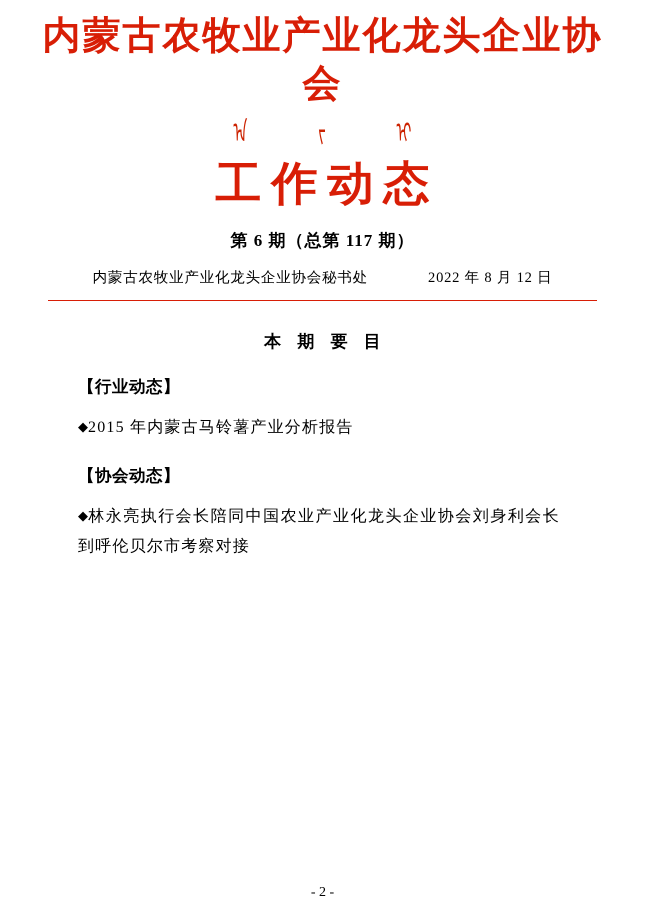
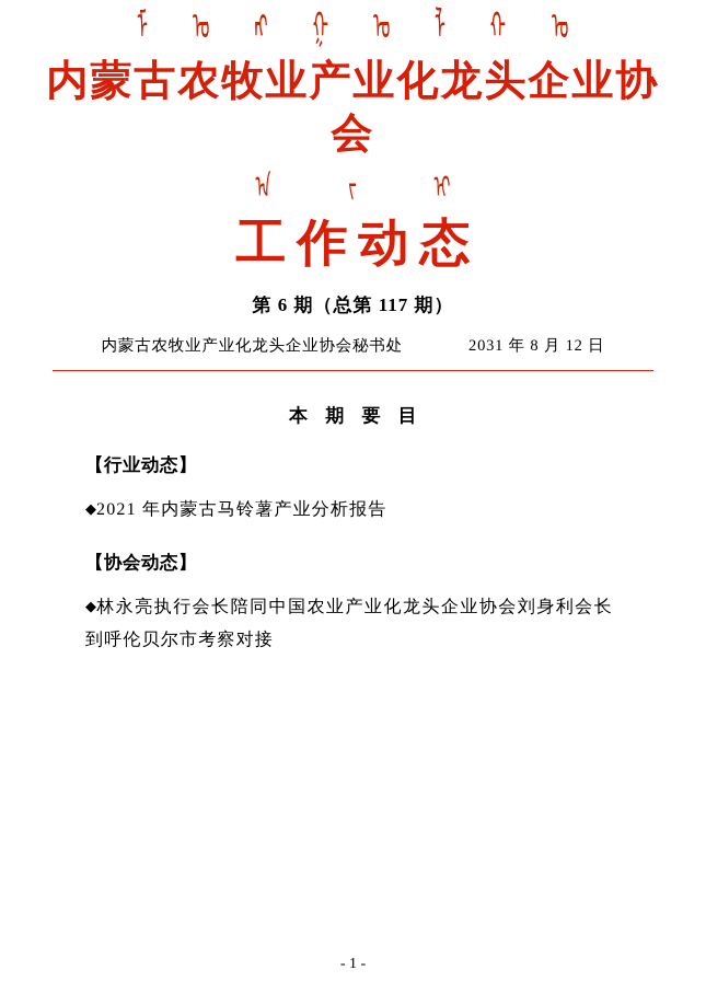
+ ᠮ ᠣ ᠩ ᠭ ᠤ ᠯ ᠬ ᠤ
  内蒙古农牧业产业化龙头企业协会
  ᠠ ᠵ ᠢ
  工作动态
  第 6 期（总第 117 期）
  内蒙古农牧业产业化龙头企业协会秘书处
- 2022 年 8 月 12 日
+ 2031 年 8 月 12 日
  本 期 要 目
  【行业动态】
- ◆2015 年内蒙古马铃薯产业分析报告
+ ◆2021 年内蒙古马铃薯产业分析报告
  【协会动态】
  ◆林永亮执行会长陪同中国农业产业化龙头企业协会刘身利会长到呼伦贝尔市考察对接
- - 2 -
+ - 1 -
